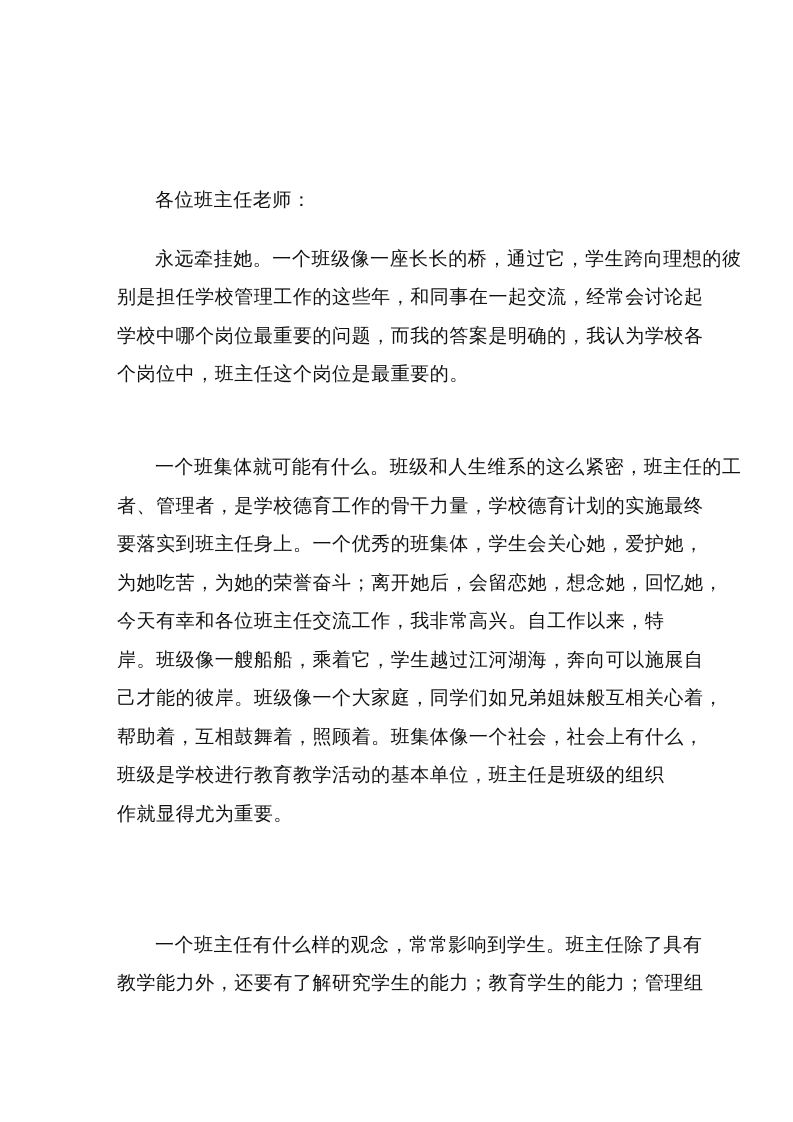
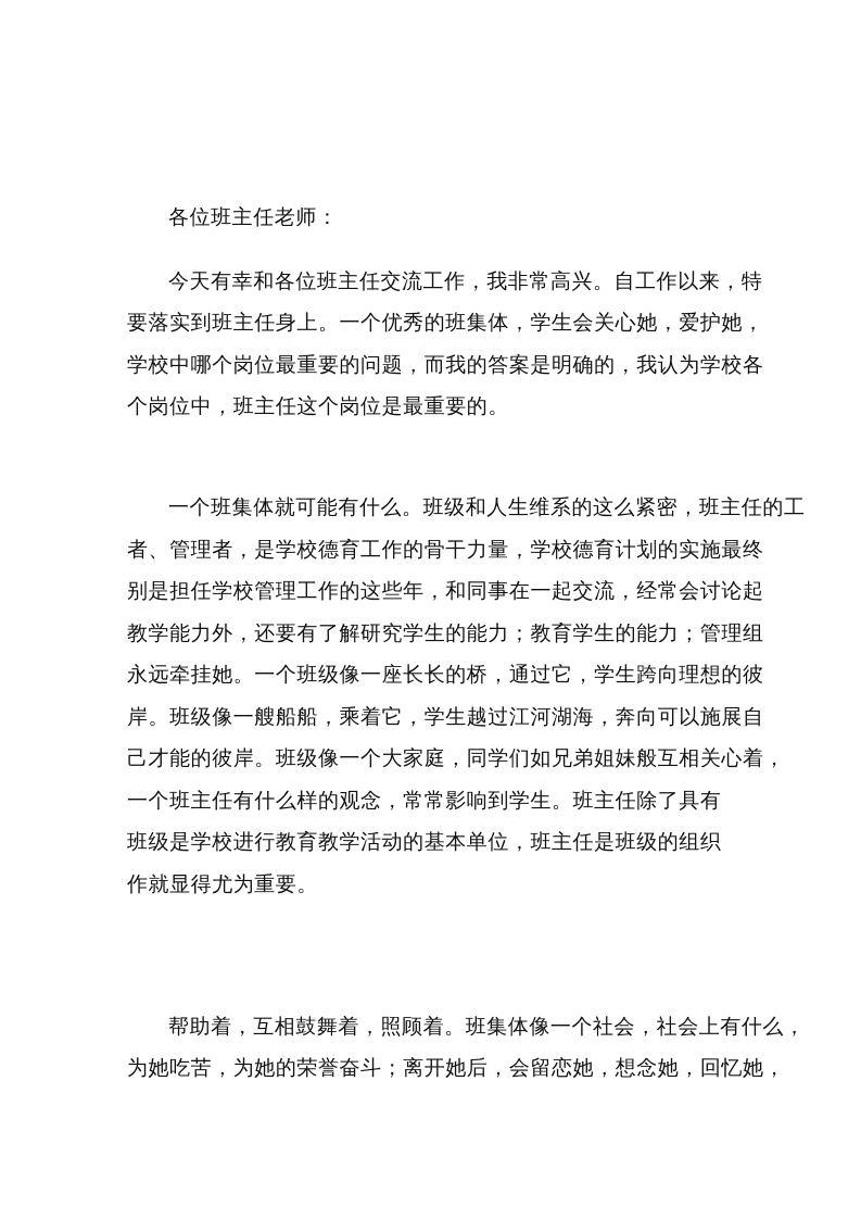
  各位班主任老师：
- 永远牵挂她。一个班级像一座长长的桥，通过它，学生跨向理想的彼
+ 今天有幸和各位班主任交流工作，我非常高兴。自工作以来，特
- 别是担任学校管理工作的这些年，和同事在一起交流，经常会讨论起
+ 要落实到班主任身上。一个优秀的班集体，学生会关心她，爱护她，
  学校中哪个岗位最重要的问题，而我的答案是明确的，我认为学校各
  个岗位中，班主任这个岗位是最重要的。
  一个班集体就可能有什么。班级和人生维系的这么紧密，班主任的工
  者、管理者，是学校德育工作的骨干力量，学校德育计划的实施最终
- 要落实到班主任身上。一个优秀的班集体，学生会关心她，爱护她，
+ 别是担任学校管理工作的这些年，和同事在一起交流，经常会讨论起
- 为她吃苦，为她的荣誉奋斗；离开她后，会留恋她，想念她，回忆她，
+ 教学能力外，还要有了解研究学生的能力；教育学生的能力；管理组
- 今天有幸和各位班主任交流工作，我非常高兴。自工作以来，特
+ 永远牵挂她。一个班级像一座长长的桥，通过它，学生跨向理想的彼
  岸。班级像一艘船船，乘着它，学生越过江河湖海，奔向可以施展自
  己才能的彼岸。班级像一个大家庭，同学们如兄弟姐妹般互相关心着，
- 帮助着，互相鼓舞着，照顾着。班集体像一个社会，社会上有什么，
+ 一个班主任有什么样的观念，常常影响到学生。班主任除了具有
  班级是学校进行教育教学活动的基本单位，班主任是班级的组织
  作就显得尤为重要。
- 一个班主任有什么样的观念，常常影响到学生。班主任除了具有
+ 帮助着，互相鼓舞着，照顾着。班集体像一个社会，社会上有什么，
- 教学能力外，还要有了解研究学生的能力；教育学生的能力；管理组
+ 为她吃苦，为她的荣誉奋斗；离开她后，会留恋她，想念她，回忆她，
